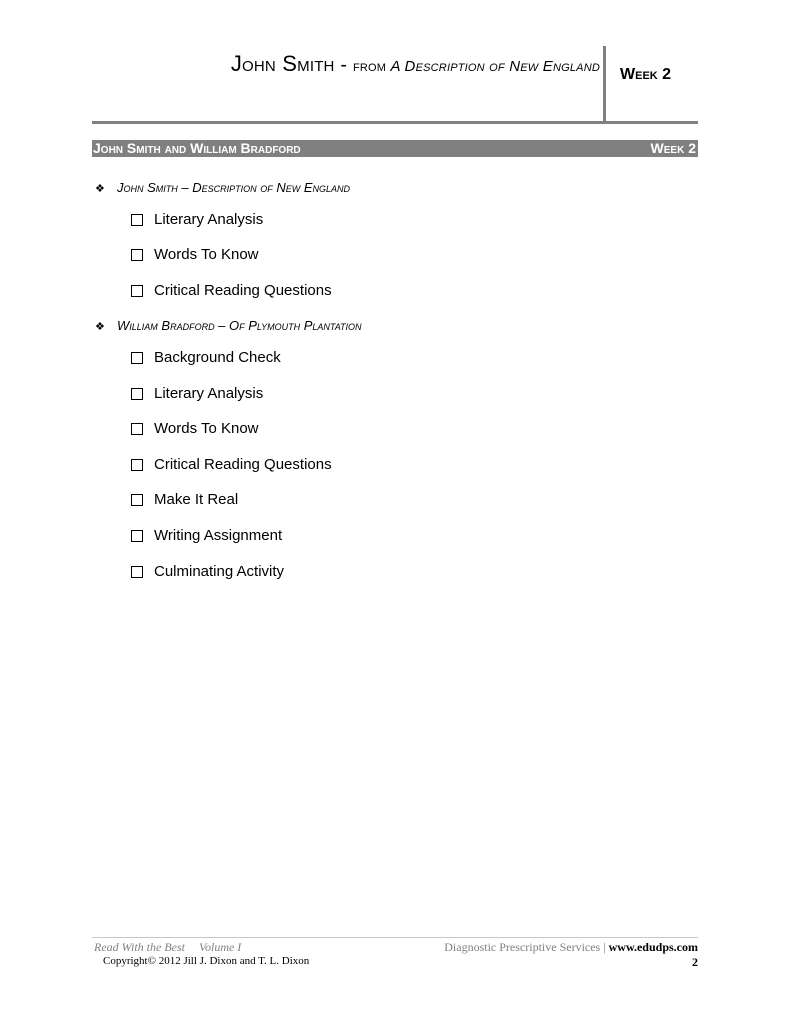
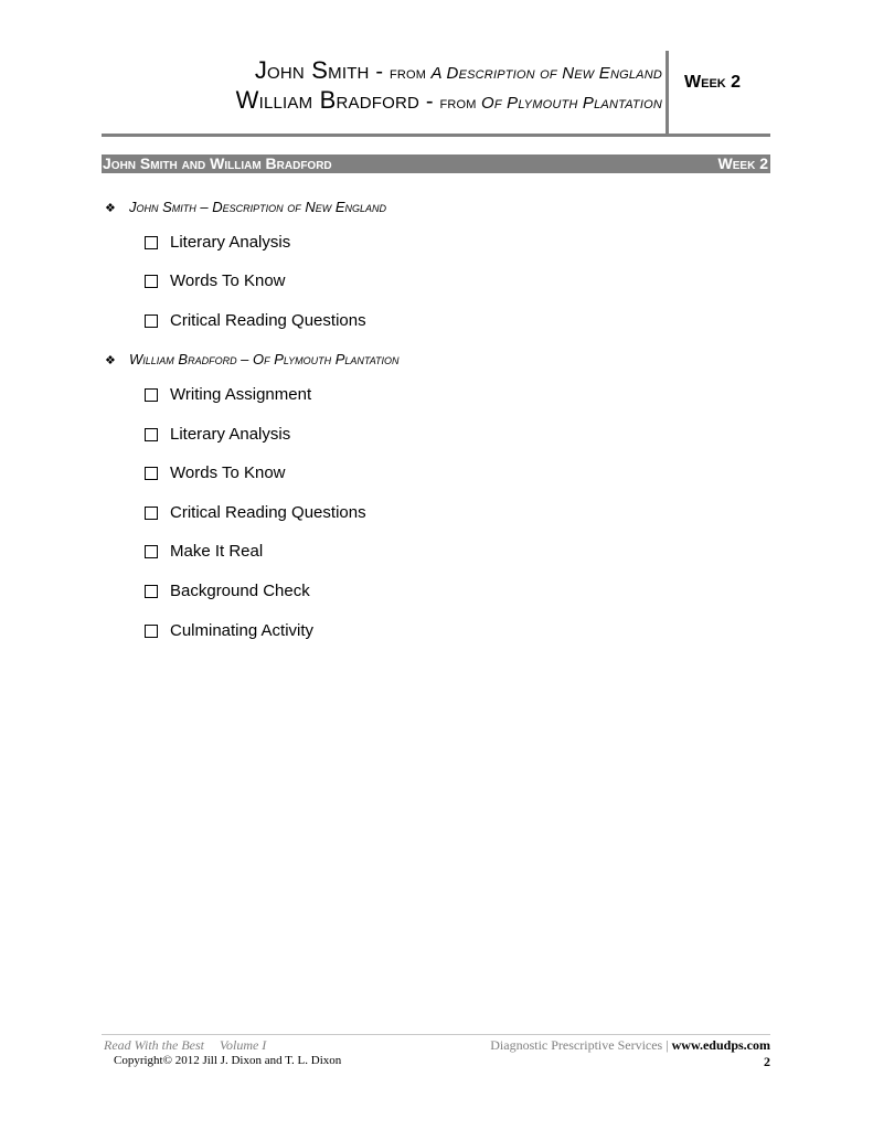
  John Smith - from A Description of New England
+ William Bradford - from Of Plymouth Plantation
  Week 2
  John Smith and William Bradford
  Week 2
  ❖ John Smith – Description of New England
  Literary Analysis
  Words To Know
  Critical Reading Questions
  ❖ William Bradford – Of Plymouth Plantation
- Background Check
+ Writing Assignment
  Literary Analysis
  Words To Know
  Critical Reading Questions
  Make It Real
- Writing Assignment
+ Background Check
  Culminating Activity
  Read With the Best Volume I
  Copyright© 2012 Jill J. Dixon and T. L. Dixon
  Diagnostic Prescriptive Services | www.edudps.com
  2
